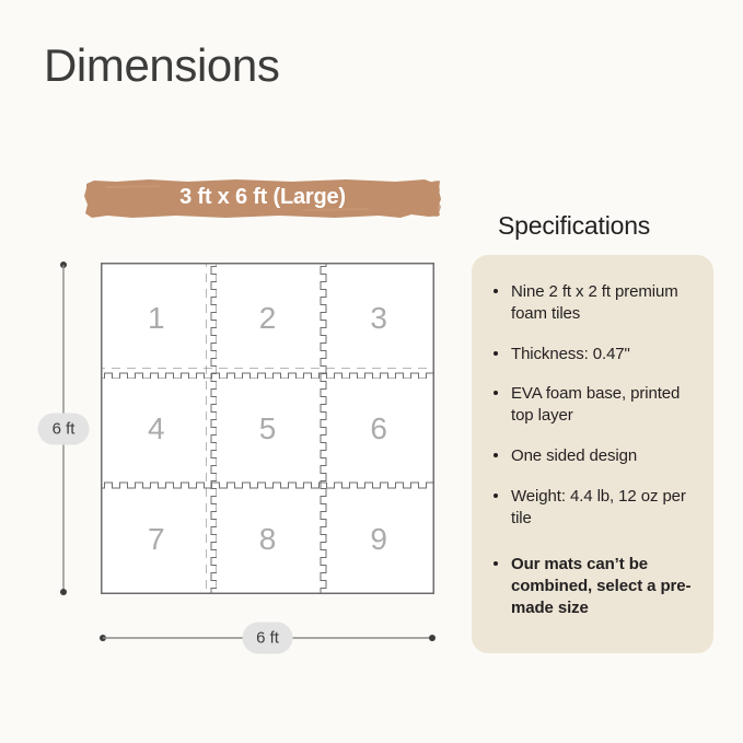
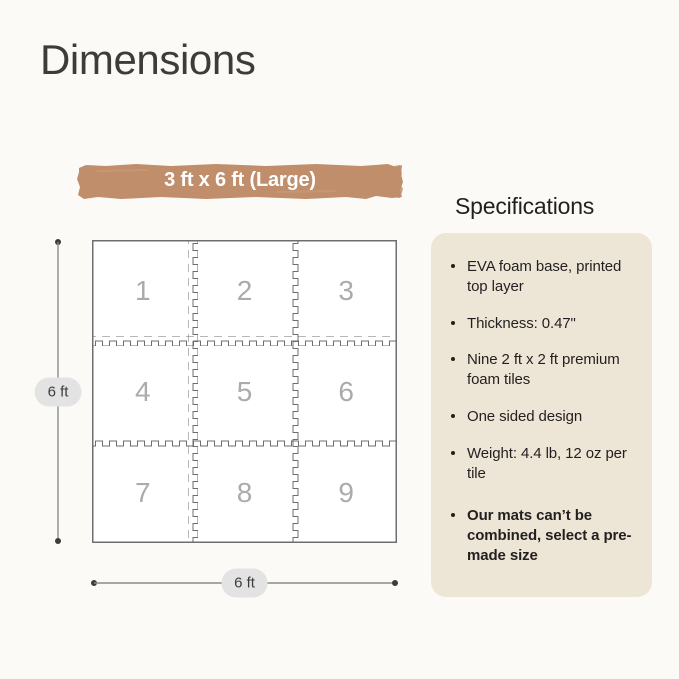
  Dimensions
  3 ft x 6 ft (Large)
  1
  2
  3
  4
  5
  6
  7
  8
  9
  6 ft
  6 ft
  Specifications
- Nine 2 ft x 2 ft premium foam tiles
+ EVA foam base, printed top layer
  Thickness: 0.47"
- EVA foam base, printed top layer
+ Nine 2 ft x 2 ft premium foam tiles
  One sided design
  Weight: 4.4 lb, 12 oz per tile
  Our mats can’t be combined, select a pre-made size
